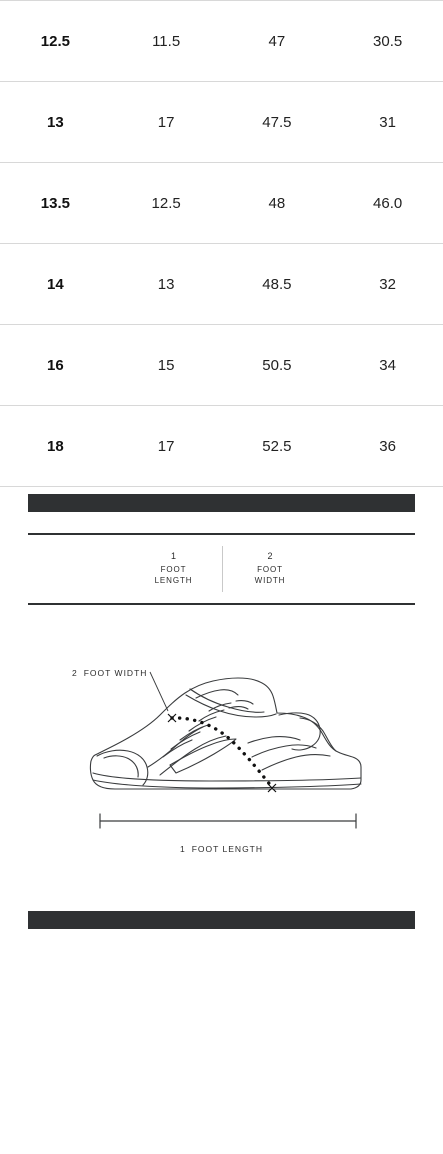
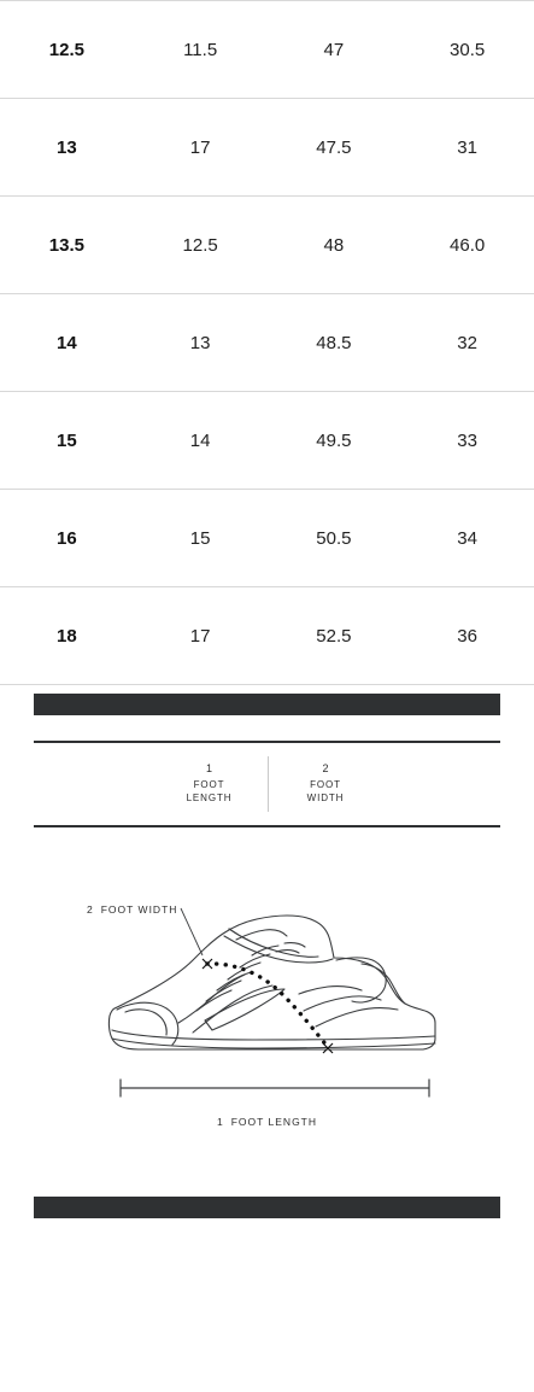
  12.5	11.5	47	30.5
  13	17	47.5	31
  13.5	12.5	48	46.0
  14	13	48.5	32
+ 15	14	49.5	33
  16	15	50.5	34
  18	17	52.5	36
  1
  FOOT
  LENGTH
  2
  FOOT
  WIDTH
  2 FOOT WIDTH
  1 FOOT LENGTH
